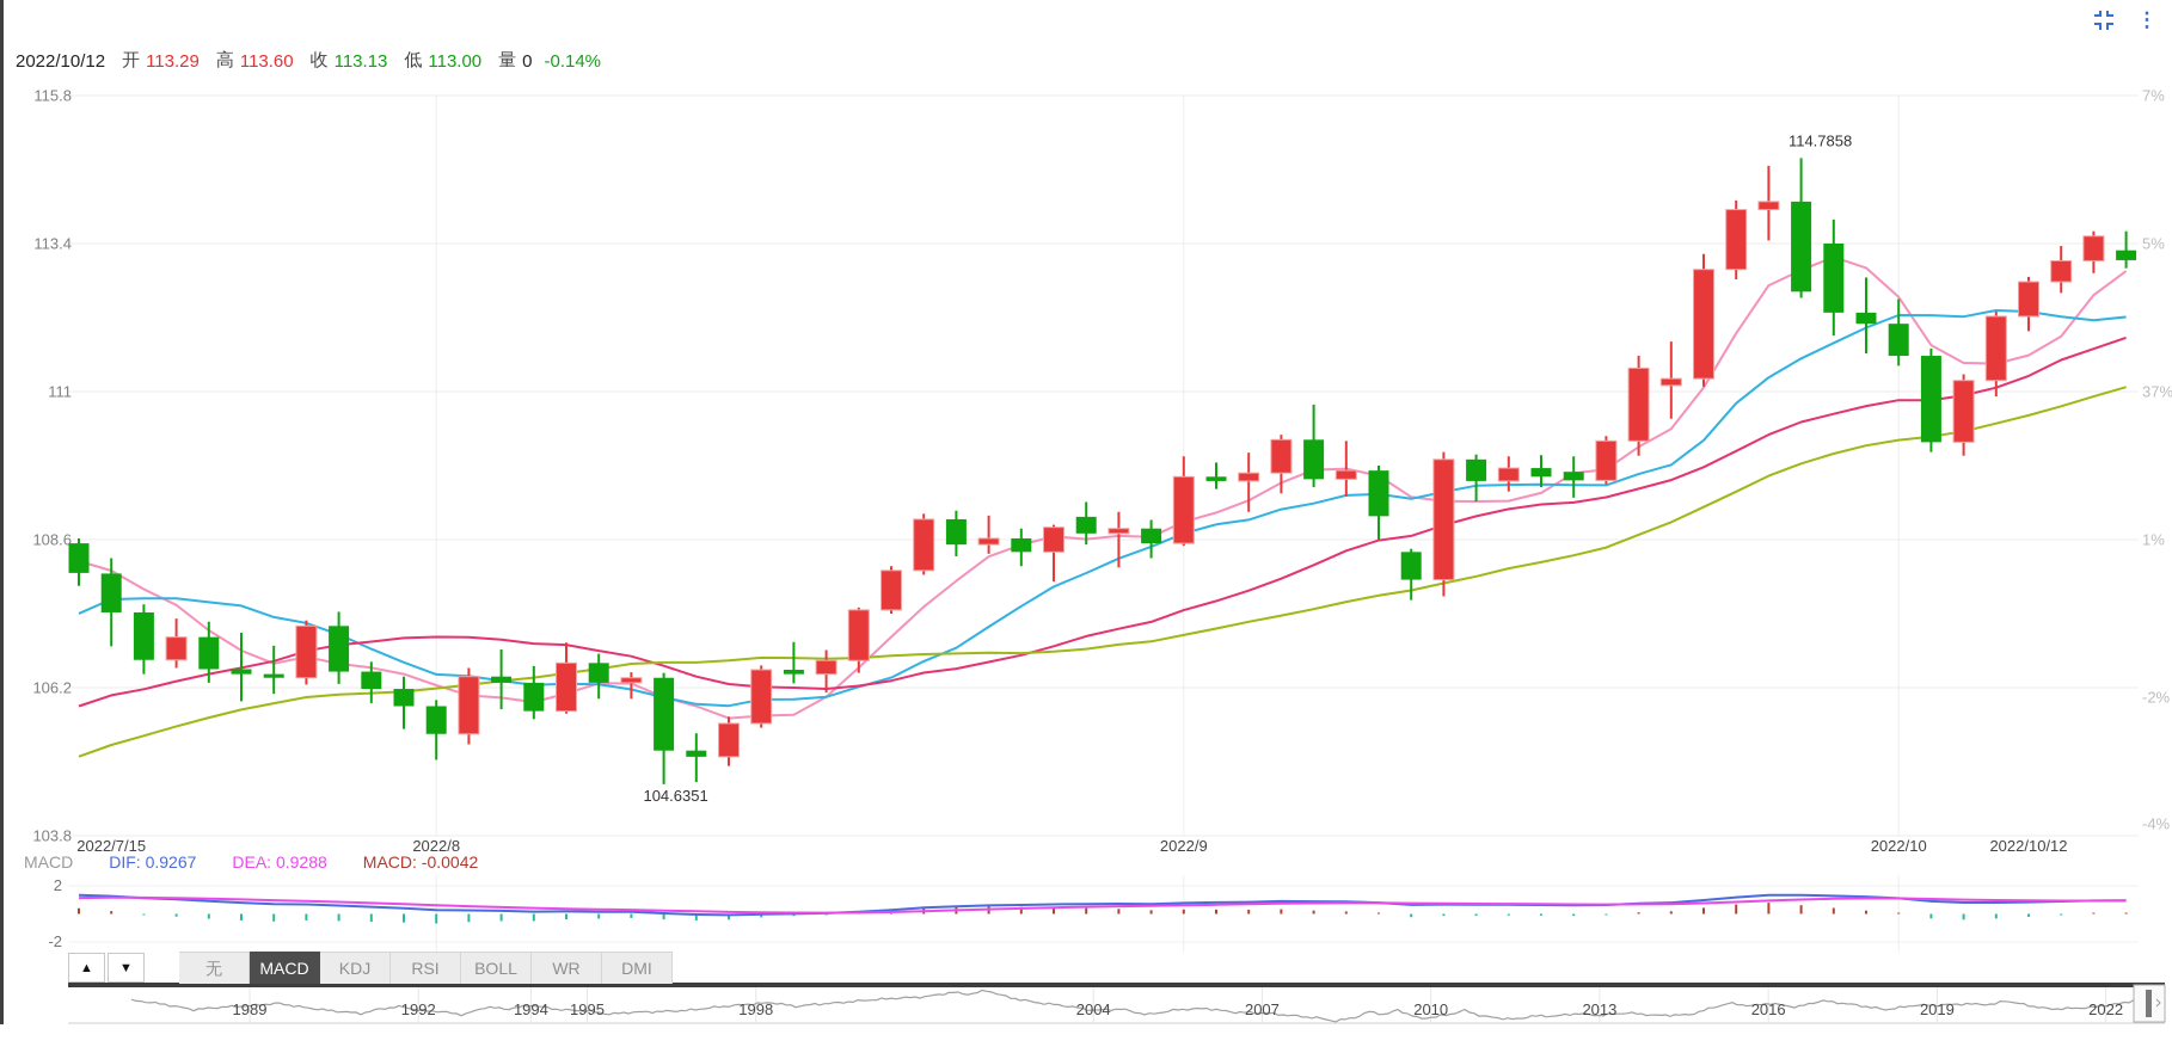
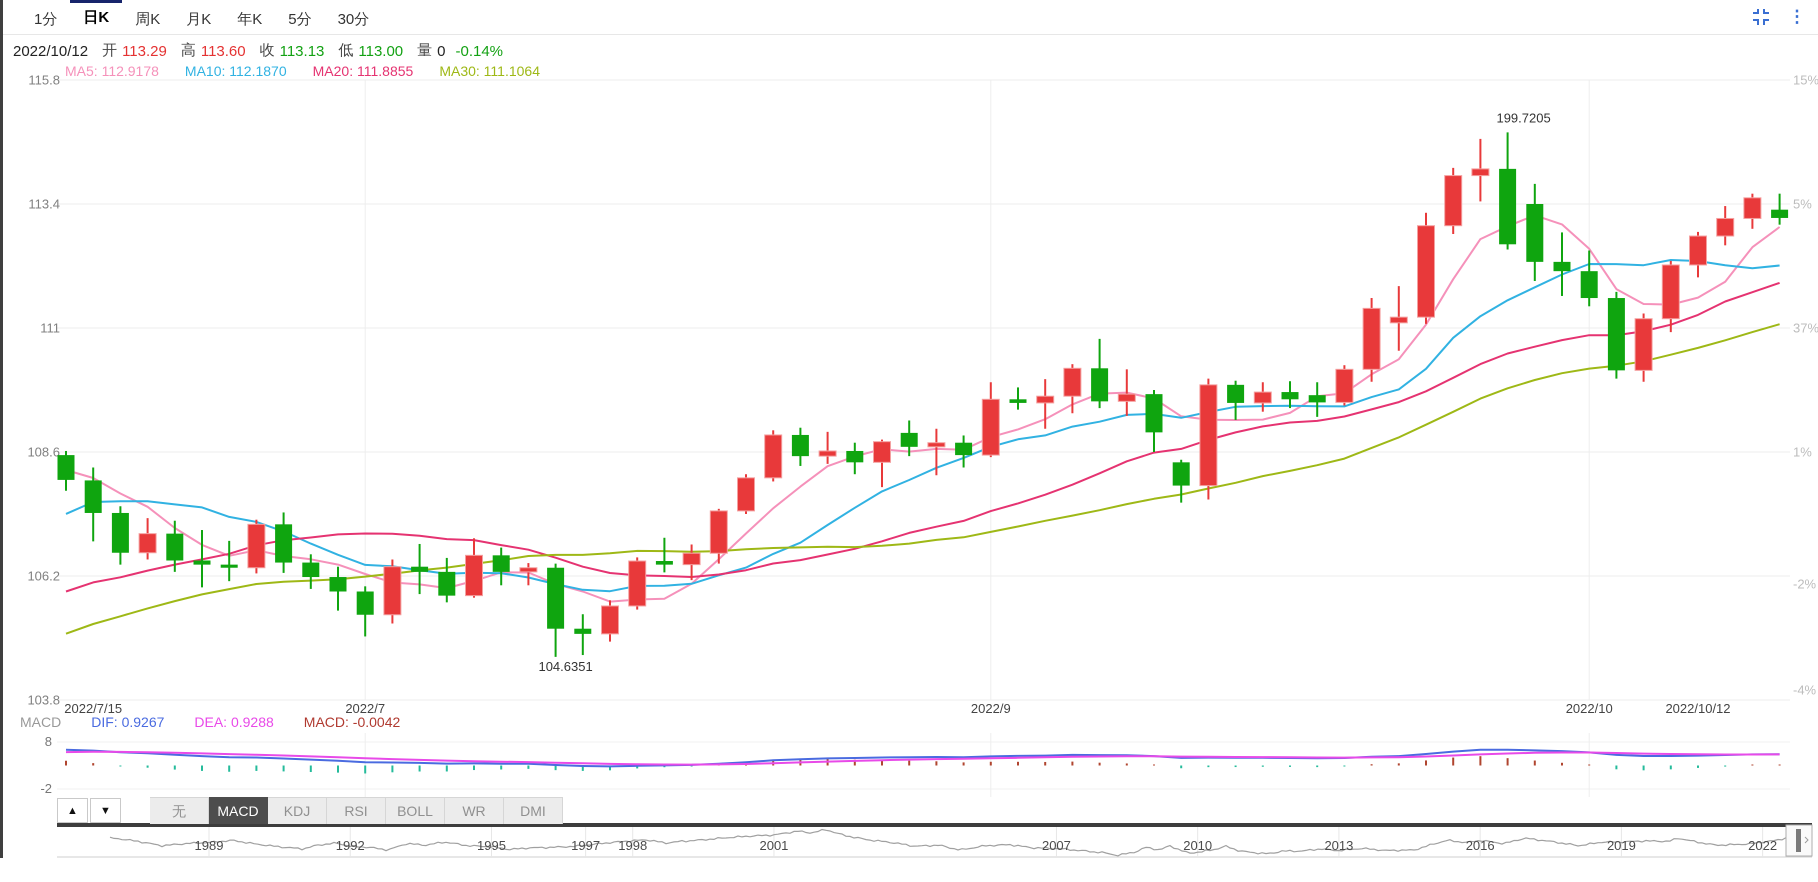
+ 1分
+ 日K
+ 周K
+ 月K
+ 年K
+ 5分
+ 30分
  ⋮
  2022/10/12
  开
  113.29
  高
  113.60
  收
  113.13
  低
  113.00
  量
  0
  -0.14%
+ MA5: 112.9178
+ MA10: 112.1870
+ MA20: 111.8855
+ MA30: 111.1064
  115.8
  113.4
  111
  108.6
  106.2
  103.8
- 7%
+ 15%
  5%
  37%
  1%
  -2%
  -4%
  2022/7/15
- 2022/8
+ 2022/7
  2022/9
  2022/10
  2022/10/12
- 114.7858
+ 199.7205
  104.6351
- 2
+ 8
  -2
  1989
  1992
  1995
  1998
- 1994
+ 2001
- 2004
+ 1997
  2007
  2010
  2013
  2016
  2019
  2022
  MACD
  DIF: 0.9267
  DEA: 0.9288
  MACD: -0.0042
  ▲
  ▼
  无
  MACD
  KDJ
  RSI
  BOLL
  WR
  DMI
